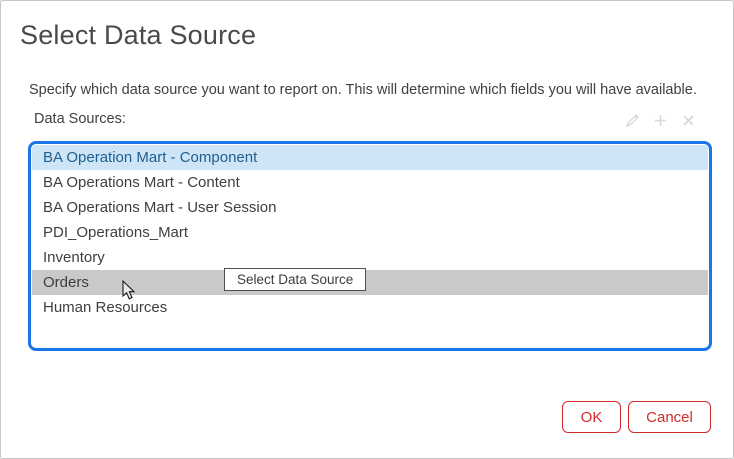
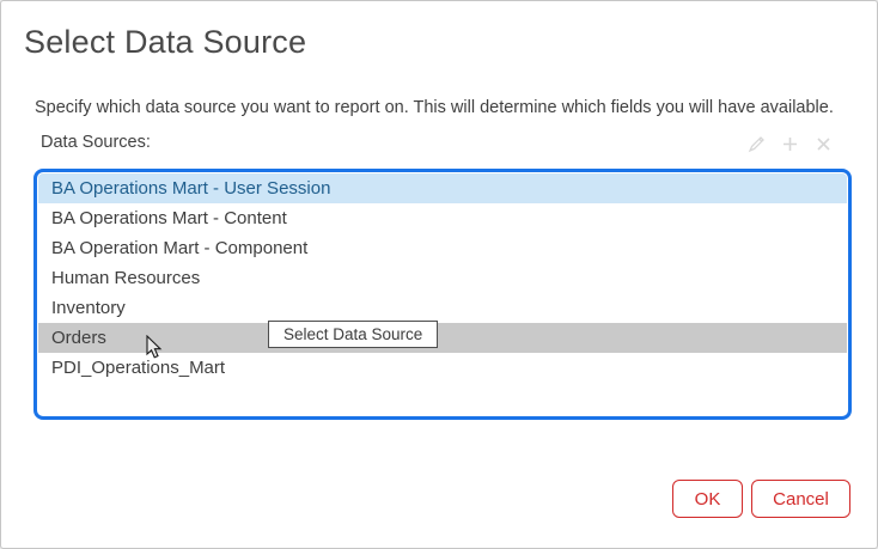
  Select Data Source
  Specify which data source you want to report on. This will determine which fields you will have available.
  Data Sources:
- BA Operation Mart - Component
+ BA Operations Mart - User Session
  BA Operations Mart - Content
- BA Operations Mart - User Session
+ BA Operation Mart - Component
- PDI_Operations_Mart
+ Human Resources
  Inventory
  Orders
- Human Resources
+ PDI_Operations_Mart
  Select Data Source
  OK
  Cancel
